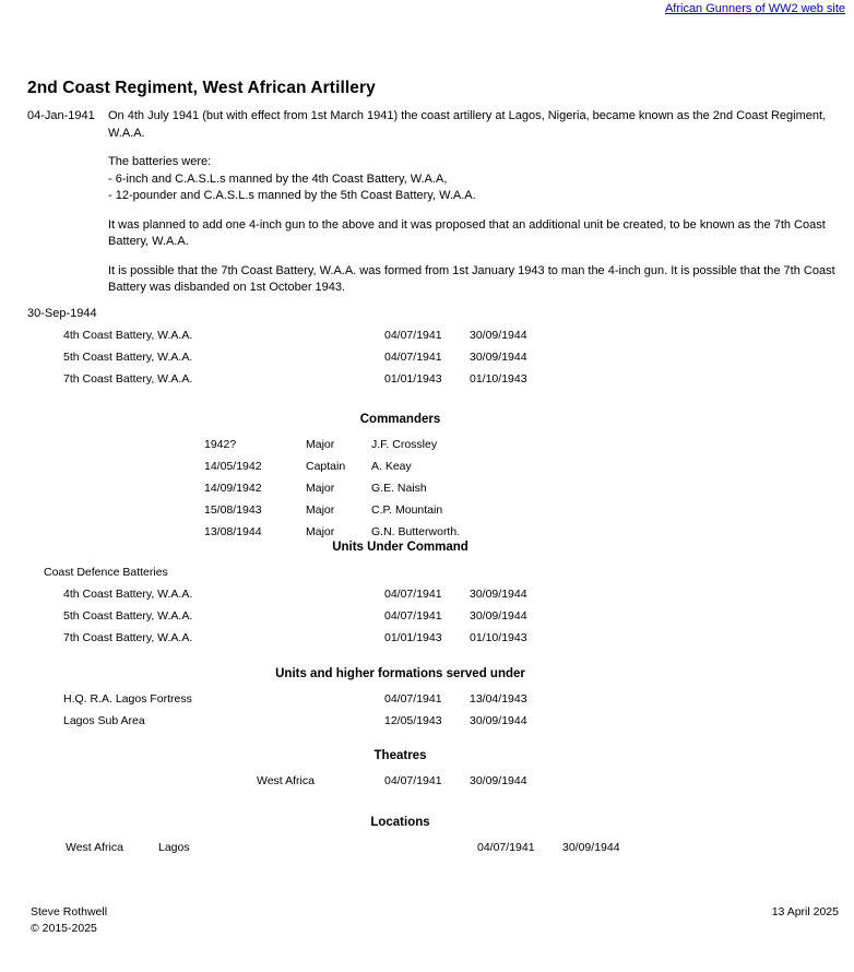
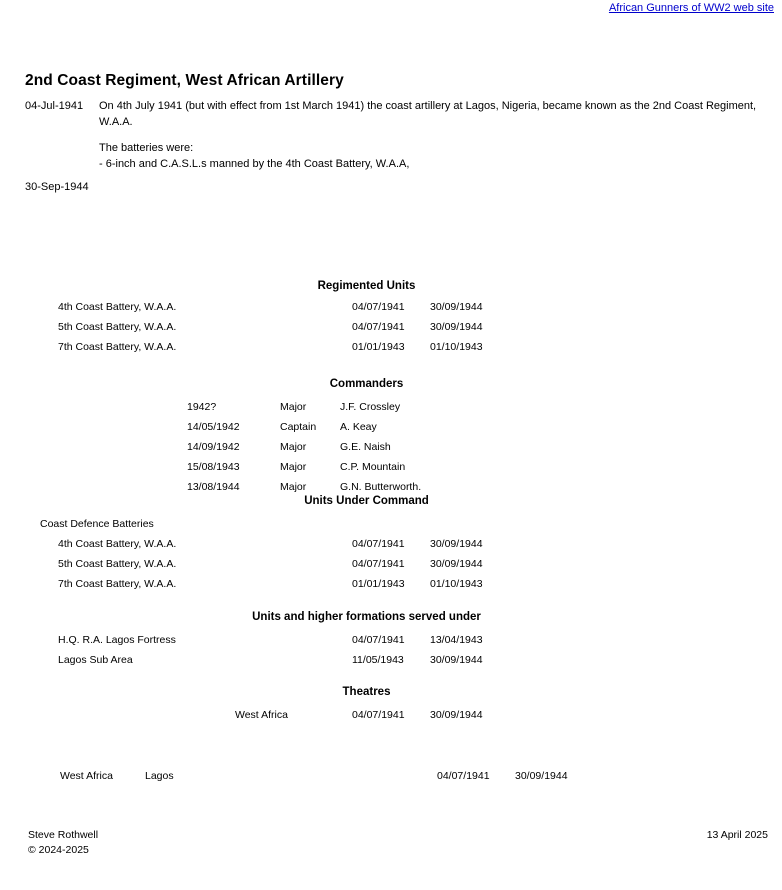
  African Gunners of WW2 web site
  2nd Coast Regiment, West African Artillery
- 04-Jan-1941
+ 04-Jul-1941
  On 4th July 1941 (but with effect from 1st March 1941) the coast artillery at Lagos, Nigeria, became known as the 2nd Coast Regiment, W.A.A.
  The batteries were:
  - 6-inch and C.A.S.L.s manned by the 4th Coast Battery, W.A.A,
- - 12-pounder and C.A.S.L.s manned by the 5th Coast Battery, W.A.A.
- It was planned to add one 4-inch gun to the above and it was proposed that an additional unit be created, to be known as the 7th Coast Battery, W.A.A.
- It is possible that the 7th Coast Battery, W.A.A. was formed from 1st January 1943 to man the 4-inch gun. It is possible that the 7th Coast Battery was disbanded on 1st October 1943.
  30-Sep-1944
+ Regimented Units
  4th Coast Battery, W.A.A.
  04/07/1941
  30/09/1944
  5th Coast Battery, W.A.A.
  04/07/1941
  30/09/1944
  7th Coast Battery, W.A.A.
  01/01/1943
  01/10/1943
  Commanders
  1942?
  Major
  J.F. Crossley
  14/05/1942
  Captain
  A. Keay
  14/09/1942
  Major
  G.E. Naish
  15/08/1943
  Major
  C.P. Mountain
  13/08/1944
  Major
  G.N. Butterworth.
  Units Under Command
  Coast Defence Batteries
  4th Coast Battery, W.A.A.
  04/07/1941
  30/09/1944
  5th Coast Battery, W.A.A.
  04/07/1941
  30/09/1944
  7th Coast Battery, W.A.A.
  01/01/1943
  01/10/1943
  Units and higher formations served under
  H.Q. R.A. Lagos Fortress
  04/07/1941
  13/04/1943
  Lagos Sub Area
- 12/05/1943
+ 11/05/1943
  30/09/1944
  Theatres
  West Africa
  04/07/1941
  30/09/1944
- Locations
  West Africa
  Lagos
  04/07/1941
  30/09/1944
  13 April 2025
  Steve Rothwell
- © 2015-2025
+ © 2024-2025
